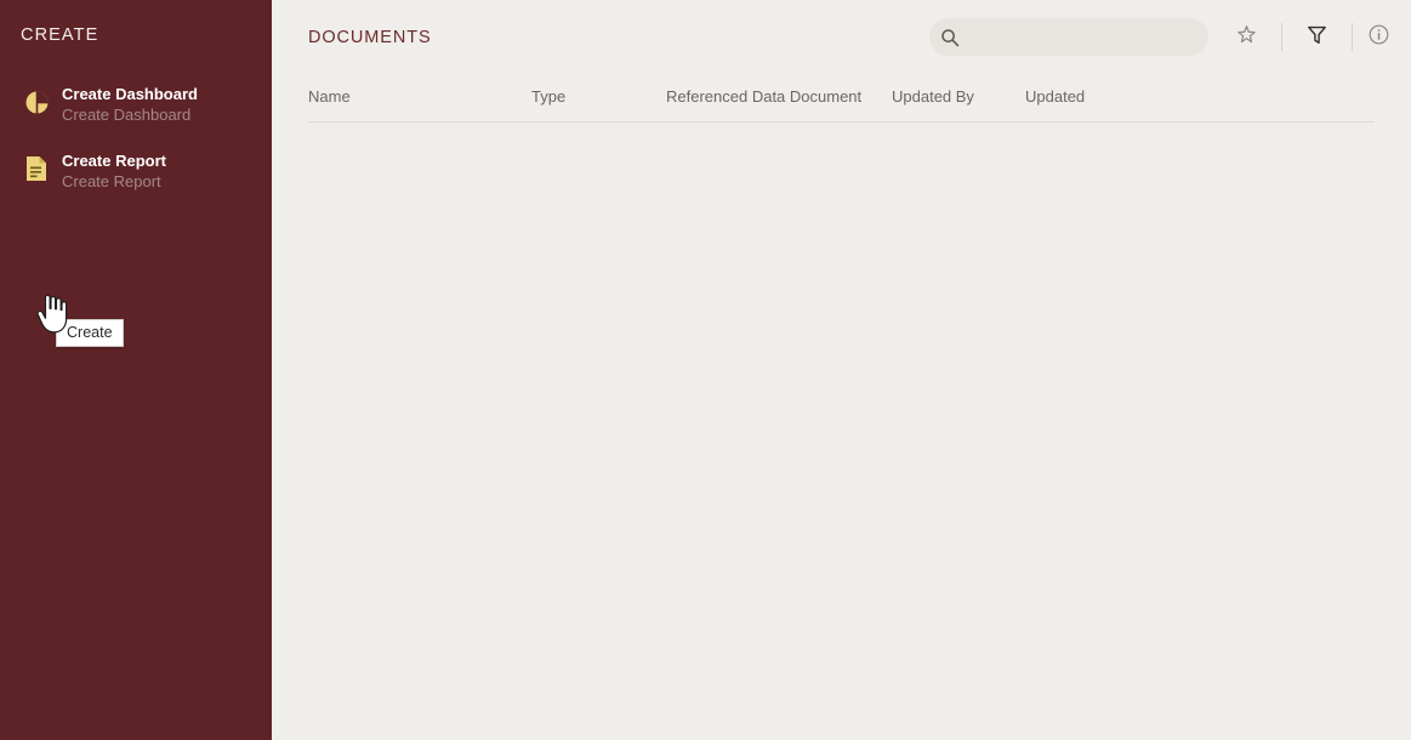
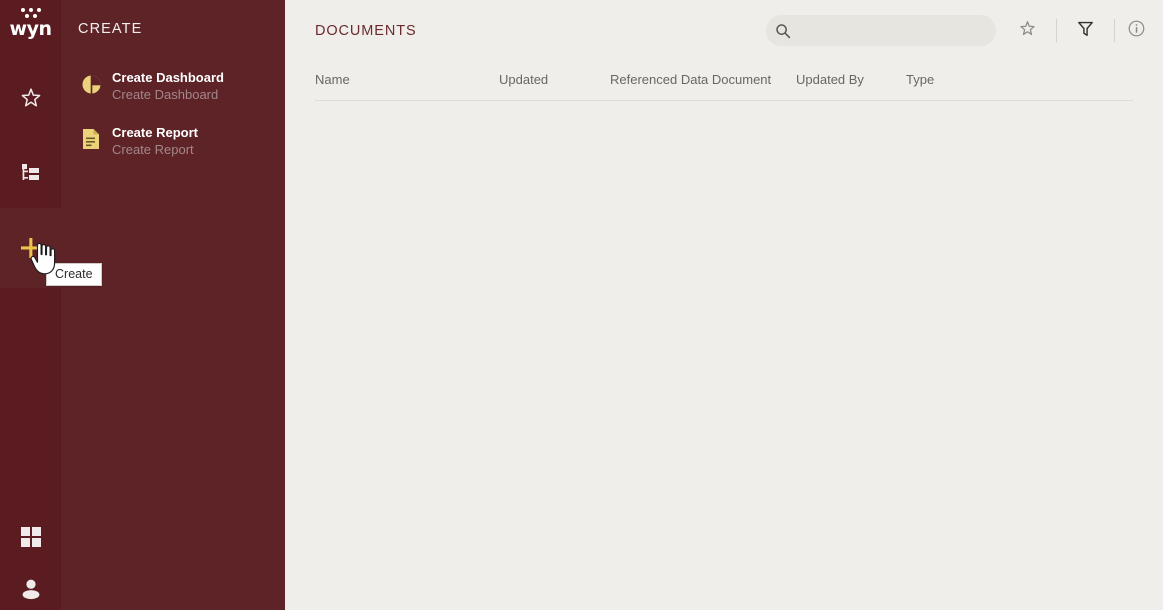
+ wyn
  CREATE
  Create Dashboard
  Create Dashboard
  Create Report
  Create Report
  DOCUMENTS
  Name
- Type
+ Updated
  Referenced Data Document
  Updated By
- Updated
+ Type
  Create
